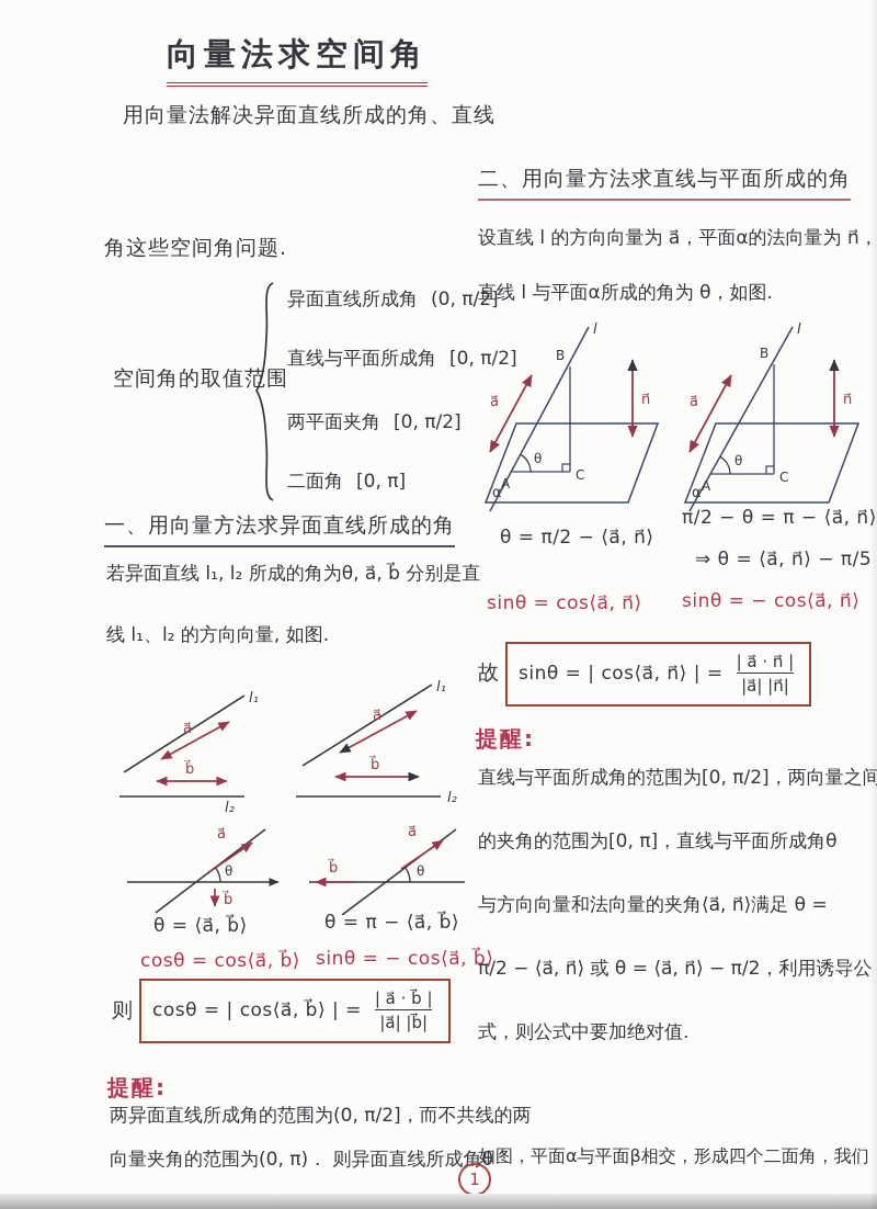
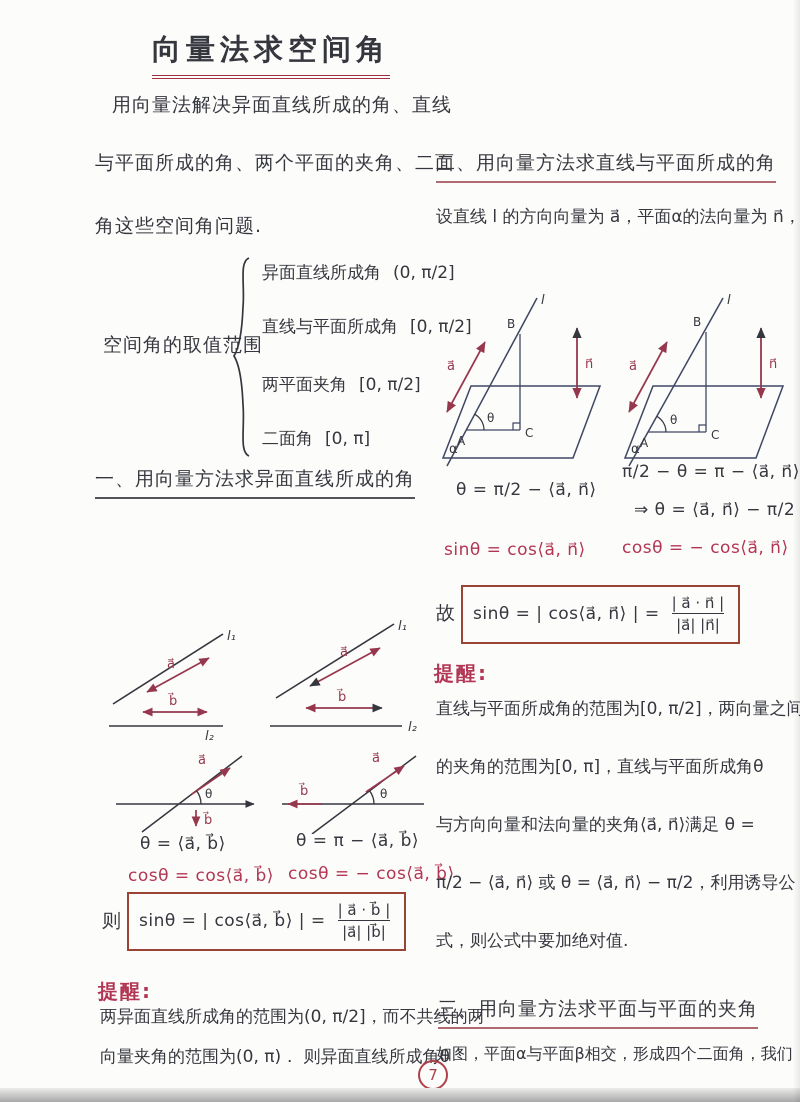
  向量法求空间角
  用向量法解决异面直线所成的角、直线
+ 与平面所成的角、两个平面的夹角、二面
  角这些空间角问题.
  空间角的取值范围
  异面直线所成角
  (0, π/2]
  直线与平面所成角
  [0, π/2]
  两平面夹角
  [0, π/2]
  二面角
  [0, π]
  一、用向量方法求异面直线所成的角
- 若异面直线 l₁, l₂ 所成的角为θ, a⃗, b⃗ 分别是直
- 线 l₁、l₂ 的方向向量, 如图.
  l₁
  a⃗
  b⃗
  l₂
  l₁
  a⃗
  b⃗
  l₂
  a⃗
  θ
  b⃗
  b⃗
  a⃗
  θ
  θ = ⟨a⃗, b⃗⟩
  θ = π − ⟨a⃗, b⃗⟩
  cosθ = cos⟨a⃗, b⃗⟩
- sinθ = − cos⟨a⃗, b⃗⟩
+ cosθ = − cos⟨a⃗, b⃗⟩
  则
- cosθ = | cos⟨a⃗, b⃗⟩ | =
+ sinθ = | cos⟨a⃗, b⃗⟩ | =
  | a⃗ · b⃗ |
  |a⃗| |b⃗|
  提醒:
  两异面直线所成角的范围为(0, π/2]，而不共线的两
  向量夹角的范围为(0, π)． 则异面直线所成角θ
- 1
+ 7
  二、用向量方法求直线与平面所成的角
  设直线 l 的方向向量为 a⃗，平面α的法向量为 n⃗
- 直线 l 与平面α所成的角为 θ，如图.
  l
  B
  A
  C
  θ
  α
  a⃗
  n⃗
  l
  B
  A
  C
  θ
  α
  a⃗
  n⃗
  θ = π/2 − ⟨a⃗, n⃗⟩
  π/2 − θ = π − ⟨a⃗, n⃗
- ⇒ θ = ⟨a⃗, n⃗⟩ − π/5
+ ⇒ θ = ⟨a⃗, n⃗⟩ − π/2
  sinθ = cos⟨a⃗, n⃗⟩
- sinθ = − cos⟨a⃗, n⃗⟩
+ cosθ = − cos⟨a⃗, n⃗⟩
  故
  sinθ = | cos⟨a⃗, n⃗⟩ | =
  | a⃗ · n⃗ |
  |a⃗| |n⃗|
  提醒:
  直线与平面所成角的范围为[0, π/2]，两向量之
  的夹角的范围为[0, π]，直线与平面所成角θ
  与方向向量和法向量的夹角⟨a⃗, n⃗⟩满足 θ =
  π/2 − ⟨a⃗, n⃗⟩ 或 θ = ⟨a⃗, n⃗⟩ − π/2，利用诱导公
  式，则公式中要加绝对值.
+ 三、用向量方法求平面与平面的夹角
  如图，平面α与平面β相交，形成四个二面角，我们
